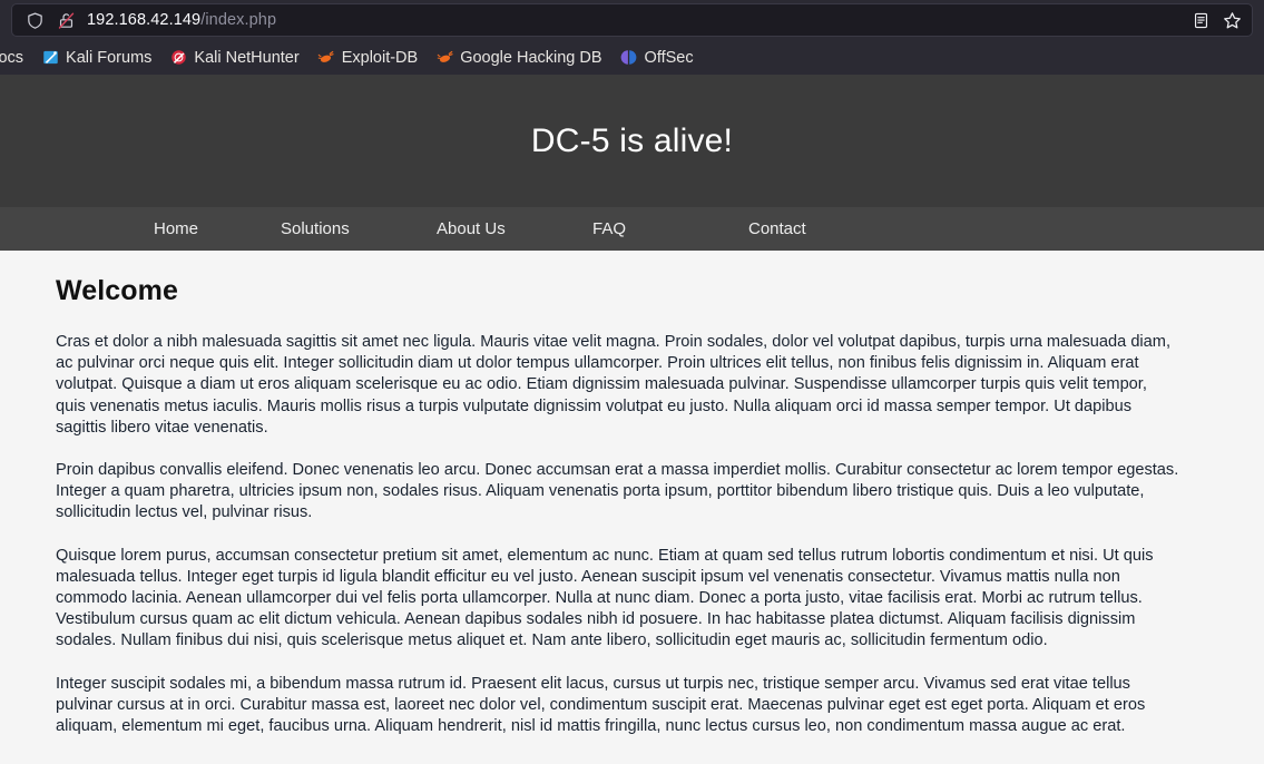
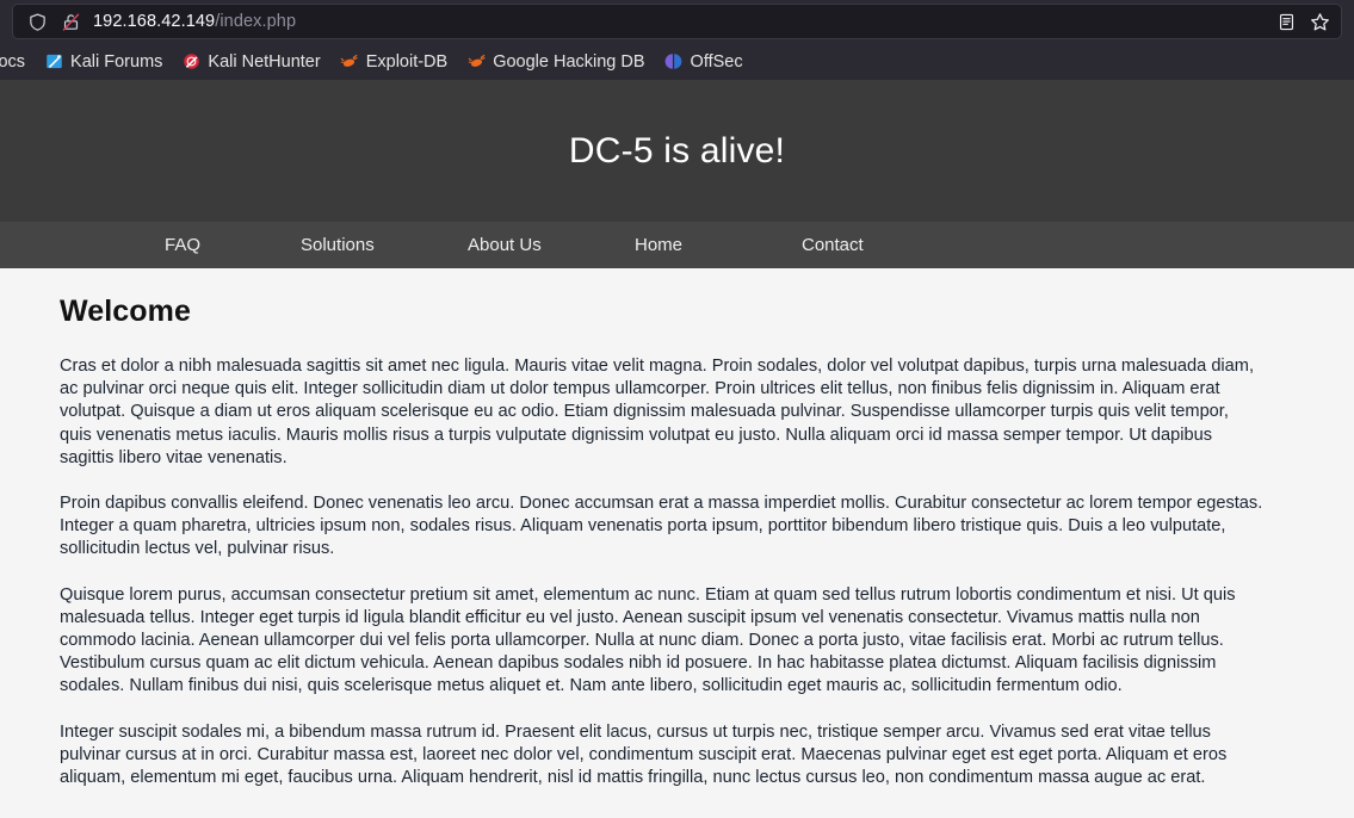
  192.168.42.149/index.php
  ocs
  Kali Forums
  Kali NetHunter
  Exploit-DB
  Google Hacking DB
  OffSec
  DC-5 is alive!
- Home
+ FAQ
  Solutions
  About Us
- FAQ
+ Home
  Contact
  Welcome
  Cras et dolor a nibh malesuada sagittis sit amet nec ligula. Mauris vitae velit magna. Proin sodales, dolor vel volutpat dapibus, turpis urna malesuada diam, ac pulvinar orci neque quis elit. Integer sollicitudin diam ut dolor tempus ullamcorper. Proin ultrices elit tellus, non finibus felis dignissim in. Aliquam erat volutpat. Quisque a diam ut eros aliquam scelerisque eu ac odio. Etiam dignissim malesuada pulvinar. Suspendisse ullamcorper turpis quis velit tempor, quis venenatis metus iaculis. Mauris mollis risus a turpis vulputate dignissim volutpat eu justo. Nulla aliquam orci id massa semper tempor. Ut dapibus sagittis libero vitae venenatis.
  Proin dapibus convallis eleifend. Donec venenatis leo arcu. Donec accumsan erat a massa imperdiet mollis. Curabitur consectetur ac lorem tempor egestas. Integer a quam pharetra, ultricies ipsum non, sodales risus. Aliquam venenatis porta ipsum, porttitor bibendum libero tristique quis. Duis a leo vulputate, sollicitudin lectus vel, pulvinar risus.
  Quisque lorem purus, accumsan consectetur pretium sit amet, elementum ac nunc. Etiam at quam sed tellus rutrum lobortis condimentum et nisi. Ut quis malesuada tellus. Integer eget turpis id ligula blandit efficitur eu vel justo. Aenean suscipit ipsum vel venenatis consectetur. Vivamus mattis nulla non commodo lacinia. Aenean ullamcorper dui vel felis porta ullamcorper. Nulla at nunc diam. Donec a porta justo, vitae facilisis erat. Morbi ac rutrum tellus. Vestibulum cursus quam ac elit dictum vehicula. Aenean dapibus sodales nibh id posuere. In hac habitasse platea dictumst. Aliquam facilisis dignissim sodales. Nullam finibus dui nisi, quis scelerisque metus aliquet et. Nam ante libero, sollicitudin eget mauris ac, sollicitudin fermentum odio.
  Integer suscipit sodales mi, a bibendum massa rutrum id. Praesent elit lacus, cursus ut turpis nec, tristique semper arcu. Vivamus sed erat vitae tellus pulvinar cursus at in orci. Curabitur massa est, laoreet nec dolor vel, condimentum suscipit erat. Maecenas pulvinar eget est eget porta. Aliquam et eros aliquam, elementum mi eget, faucibus urna. Aliquam hendrerit, nisl id mattis fringilla, nunc lectus cursus leo, non condimentum massa augue ac erat.
